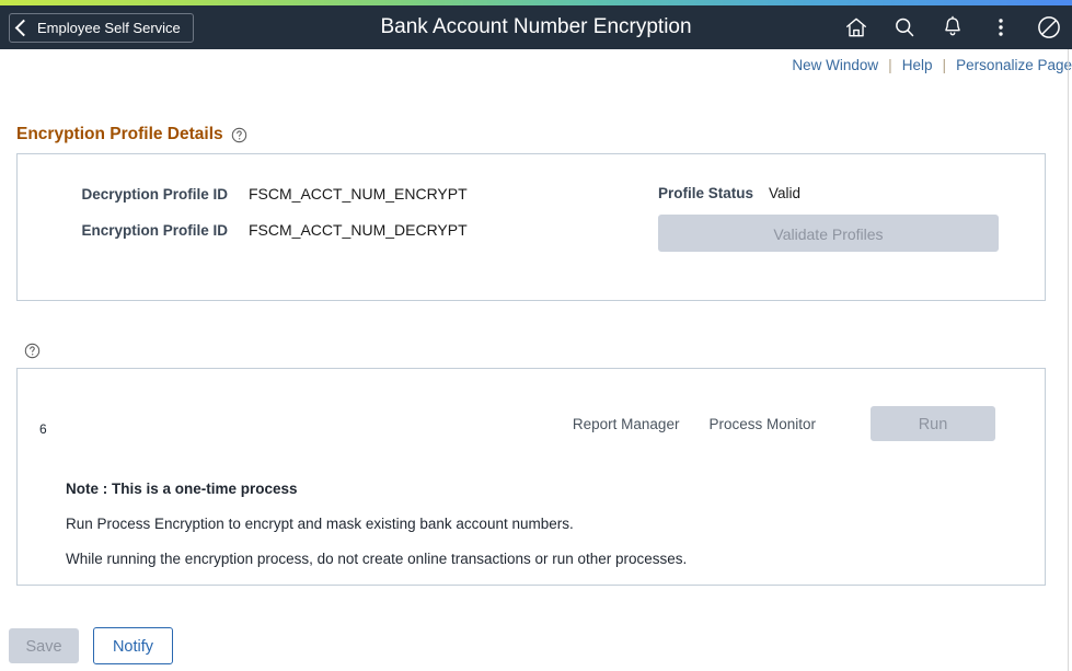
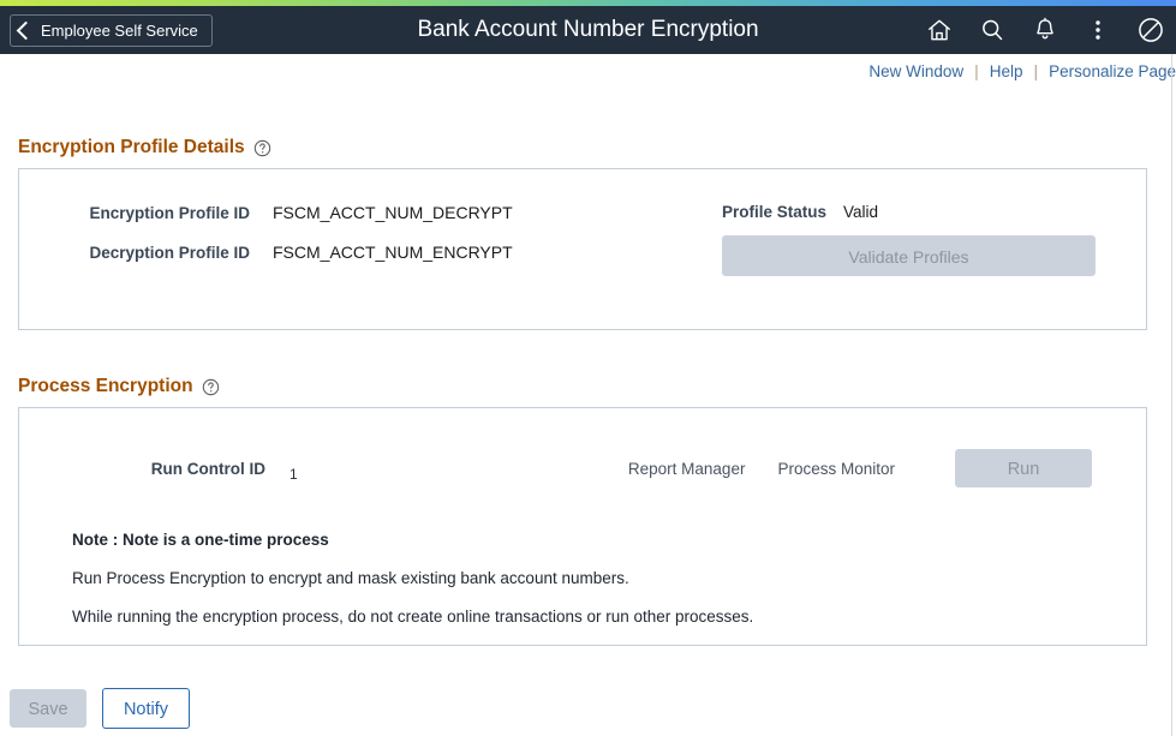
  Employee Self Service
  Bank Account Number Encryption
  New Window
  |
  Help
  |
  Personalize Pag
  Encryption Profile Details
- Decryption Profile ID
+ Encryption Profile ID
- FSCM_ACCT_NUM_ENCRYPT
+ FSCM_ACCT_NUM_DECRYPT
- Encryption Profile ID
+ Decryption Profile ID
- FSCM_ACCT_NUM_DECRYPT
+ FSCM_ACCT_NUM_ENCRYPT
  Profile Status
  Valid
  Validate Profiles
+ Process Encryption
+ Run Control ID
- 6
+ 1
  Report Manager
  Process Monitor
  Run
- Note : This is a one-time process
+ Note : Note is a one-time process
  Run Process Encryption to encrypt and mask existing bank account numbers.
  While running the encryption process, do not create online transactions or run other processes.
  Save
  Notify
